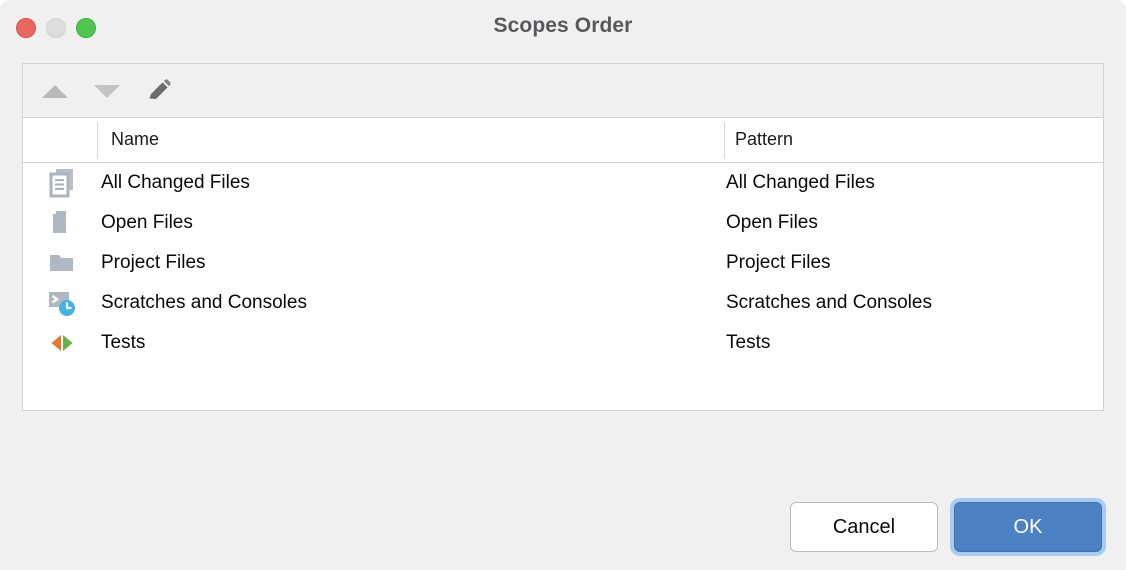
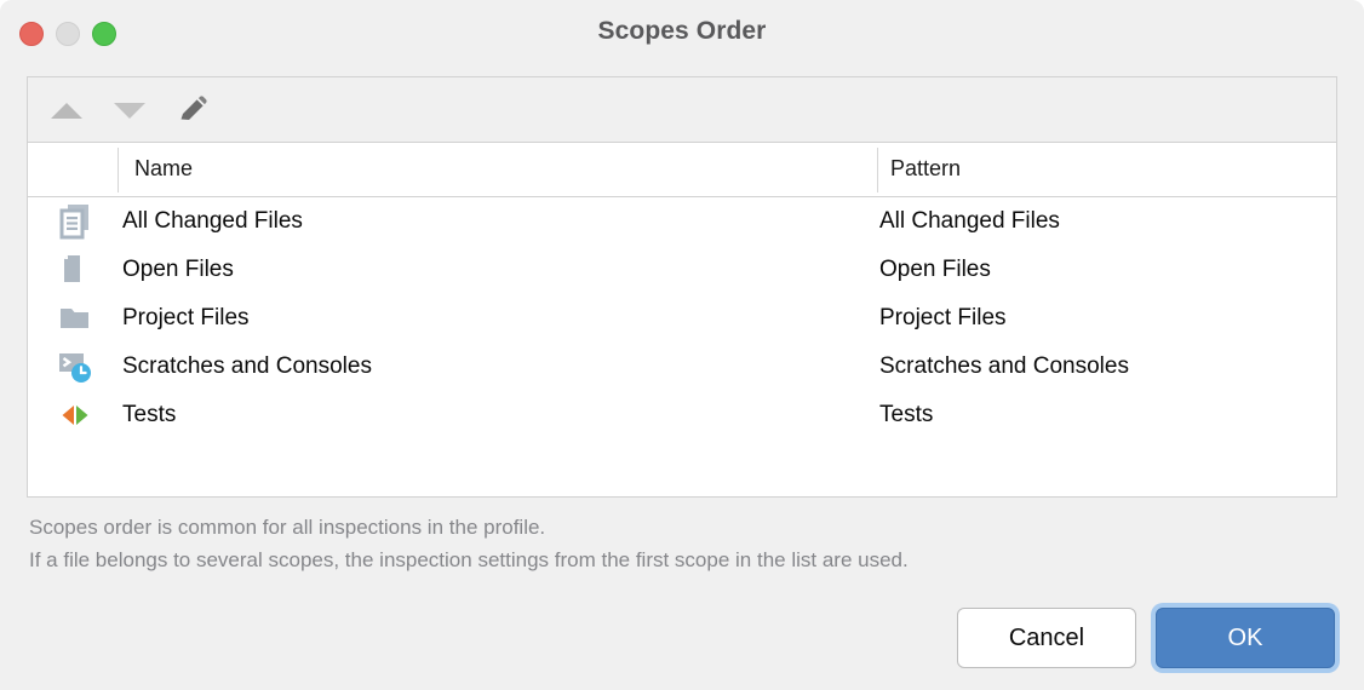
  Scopes Order
  Name
  Pattern
  All Changed Files
  All Changed Files
  Open Files
  Open Files
  Project Files
  Project Files
  Scratches and Consoles
  Scratches and Consoles
  Tests
  Tests
+ Scopes order is common for all inspections in the profile.
+ If a file belongs to several scopes, the inspection settings from the first scope in the list are used.
  Cancel
  OK
